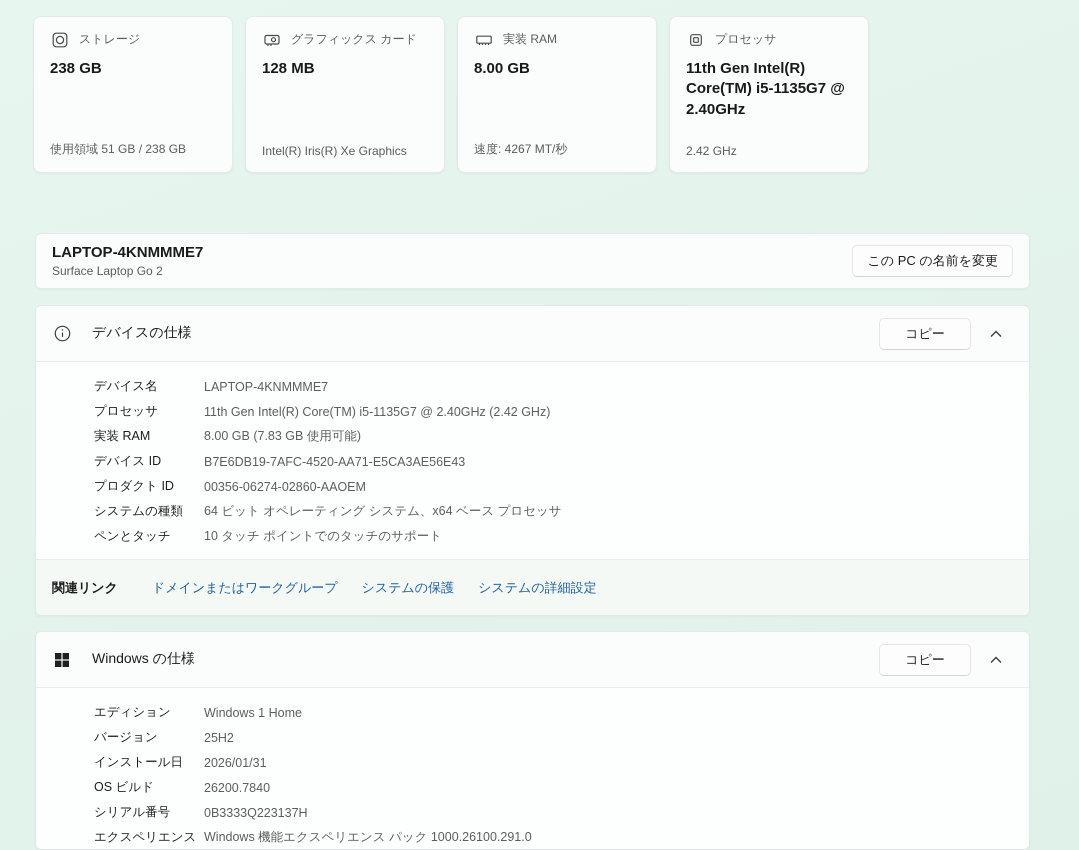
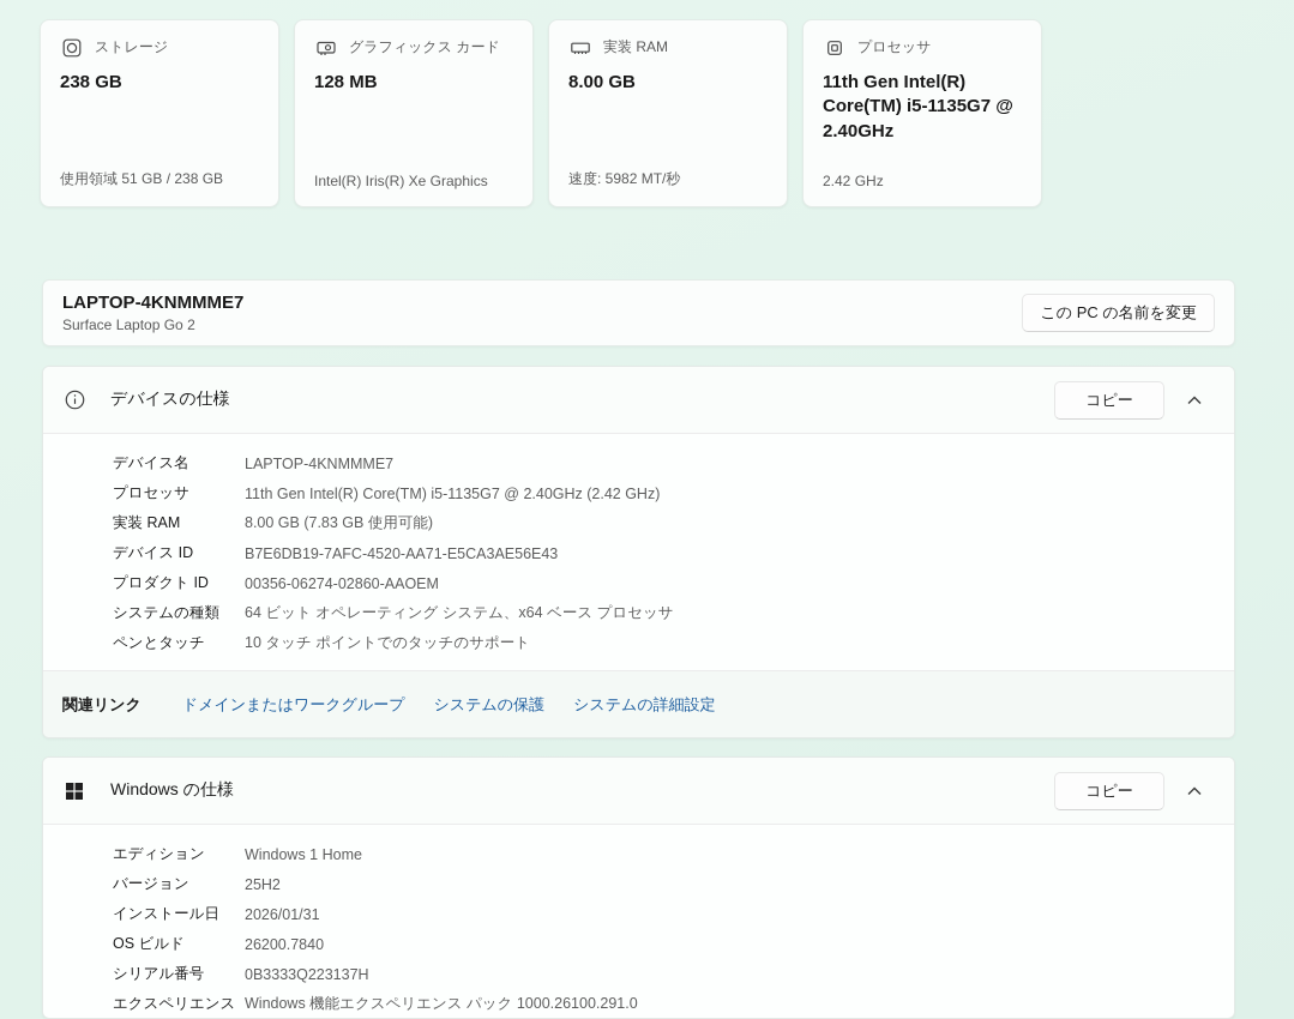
  ストレージ
  238 GB
  使用領域 51 GB / 238 GB
  グラフィックス カード
  128 MB
  Intel(R) Iris(R) Xe Graphics
  実装 RAM
  8.00 GB
- 速度: 4267 MT/秒
+ 速度: 5982 MT/秒
  プロセッサ
  11th Gen Intel(R) Core(TM) i5-1135G7 @ 2.40GHz
  2.42 GHz
  LAPTOP-4KNMMME7
  Surface Laptop Go 2
  この PC の名前を変更
  デバイスの仕様
  コピー
  デバイス名
  LAPTOP-4KNMMME7
  プロセッサ
  11th Gen Intel(R) Core(TM) i5-1135G7 @ 2.40GHz (2.42 GHz)
  実装 RAM
  8.00 GB (7.83 GB 使用可能)
  デバイス ID
  B7E6DB19-7AFC-4520-AA71-E5CA3AE56E43
  プロダクト ID
  00356-06274-02860-AAOEM
  システムの種類
  64 ビット オペレーティング システム、x64 ベース プロセッサ
  ペンとタッチ
  10 タッチ ポイントでのタッチのサポート
  関連リンク
  ドメインまたはワークグループ
  システムの保護
  システムの詳細設定
  Windows の仕様
  コピー
  エディション
  Windows 1 Home
  バージョン
  25H2
  インストール日
  2026/01/31
  OS ビルド
  26200.7840
  シリアル番号
  0B3333Q223137H
  エクスペリエンス
  Windows 機能エクスペリエンス パック 1000.26100.291.0
